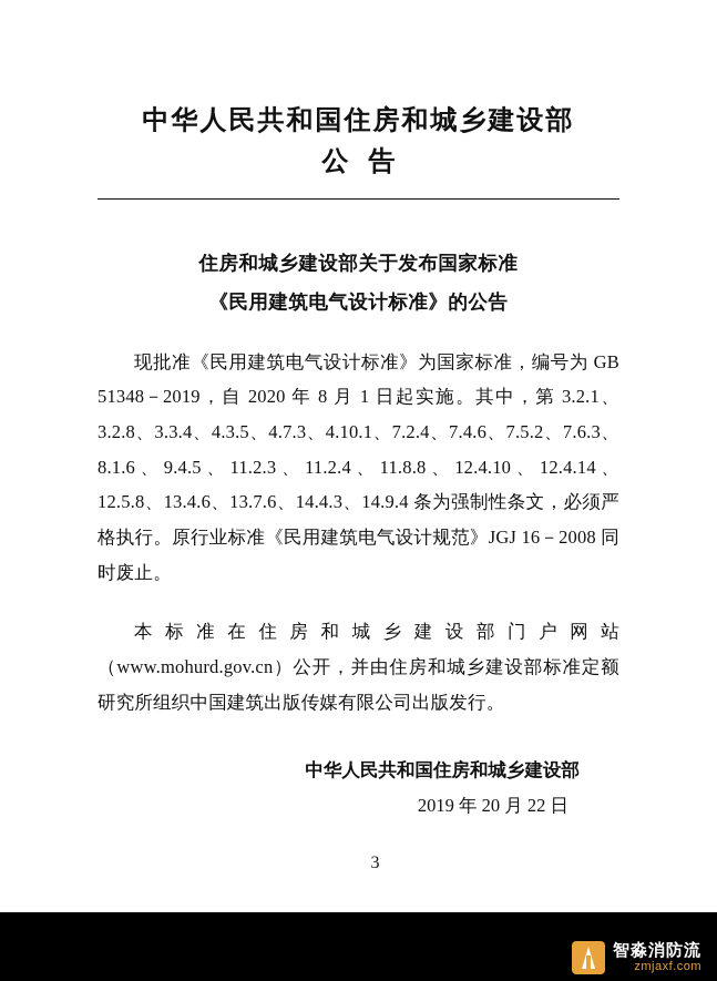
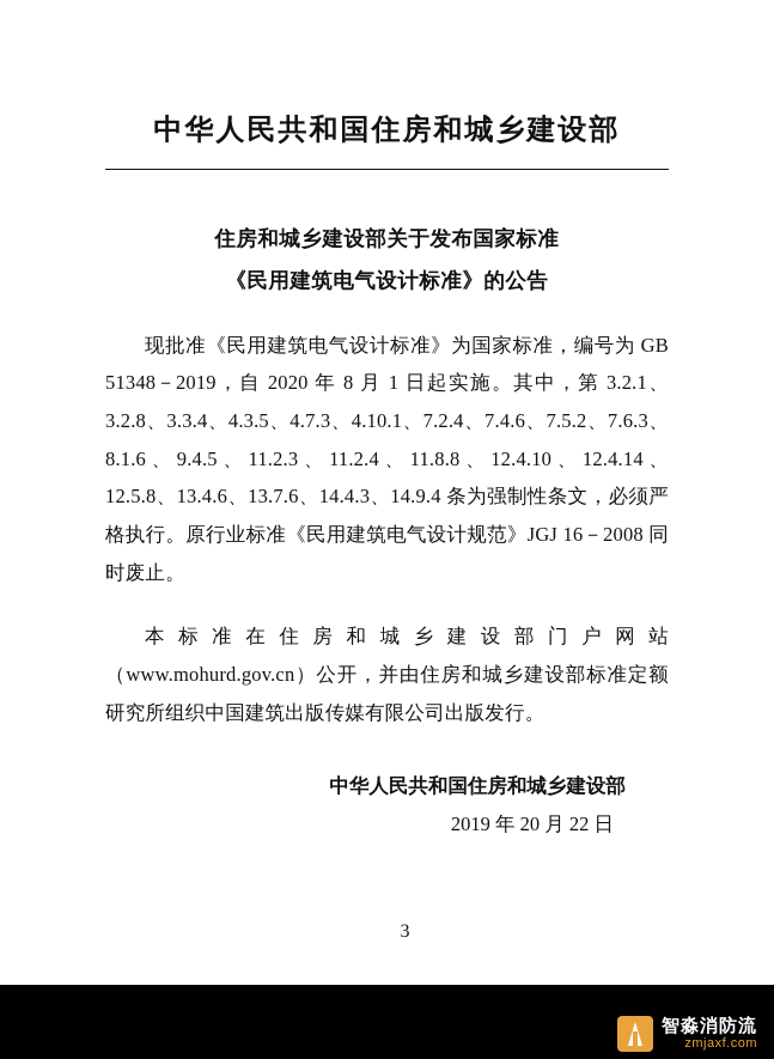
  中华人民共和国住房和城乡建设部
- 公告
  住房和城乡建设部关于发布国家标准
  《民用建筑电气设计标准》的公告
  现批准《民用建筑电气设计标准》为国家标准，编号为 GB 51348－2019，自 2020 年 8 月 1 日起实施。其中，第 3.2.1、3.2.8、3.3.4、4.3.5、4.7.3、4.10.1、7.2.4、7.4.6、7.5.2、7.6.3、8.1.6、9.4.5、11.2.3、11.2.4、11.8.8、12.4.10、12.4.14、12.5.8、13.4.6、13.7.6、14.4.3、14.9.4 条为强制性条文，必须严格执行。原行业标准《民用建筑电气设计规范》JGJ 16－2008 同时废止。
  本标准在住房和城乡建设部门户网站（www.mohurd.gov.cn）公开，并由住房和城乡建设部标准定额研究所组织中国建筑出版传媒有限公司出版发行。
  中华人民共和国住房和城乡建设部
  2019 年 20 月 22 日
  3
  智淼消防流
  zmjaxf.com
